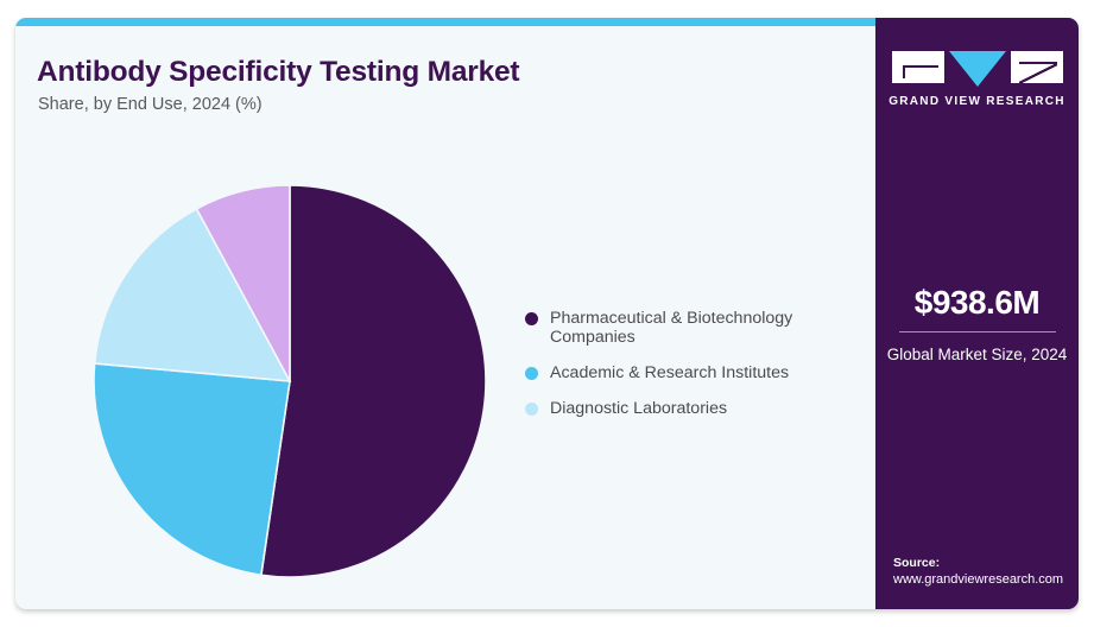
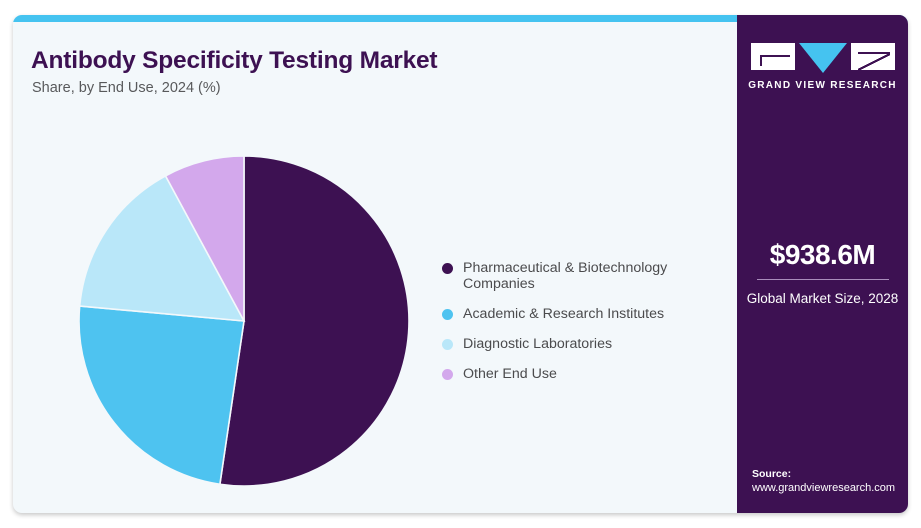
  Antibody Specificity Testing Market
  Share, by End Use, 2024 (%)
  Pharmaceutical & Biotechnology Companies
  Academic & Research Institutes
  Diagnostic Laboratories
+ Other End Use
  GRAND VIEW RESEARCH
  $938.6M
- Global Market Size, 2024
+ Global Market Size, 2028
  Source:
  www.grandviewresearch.com
